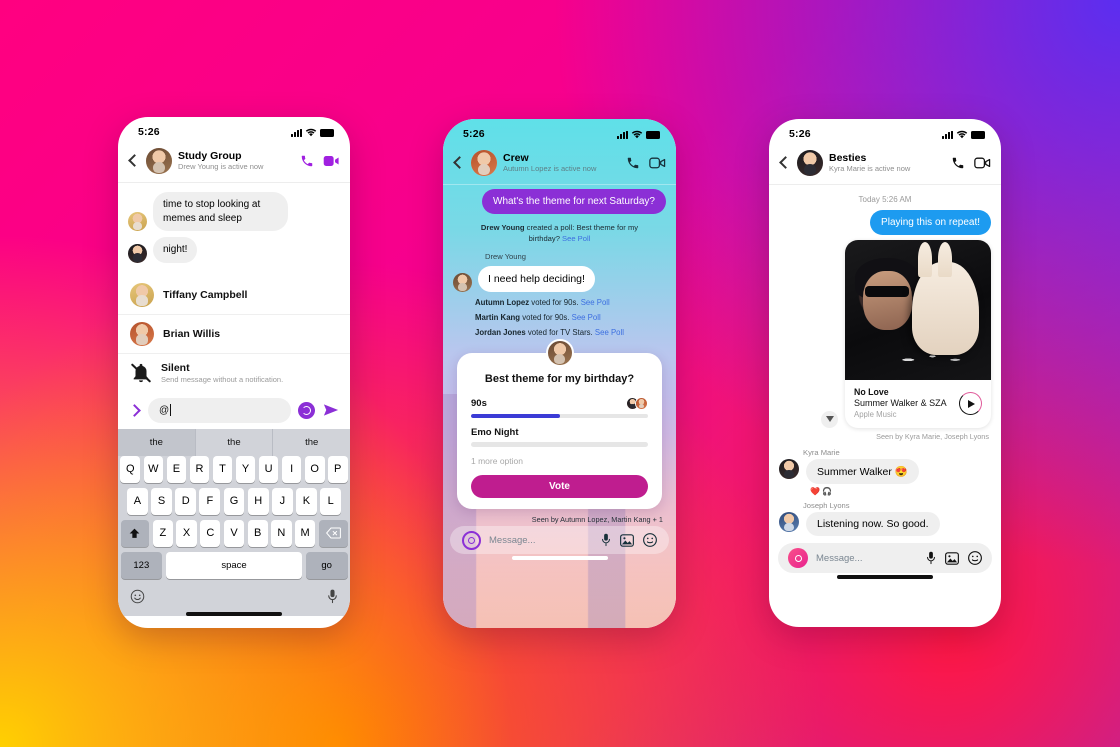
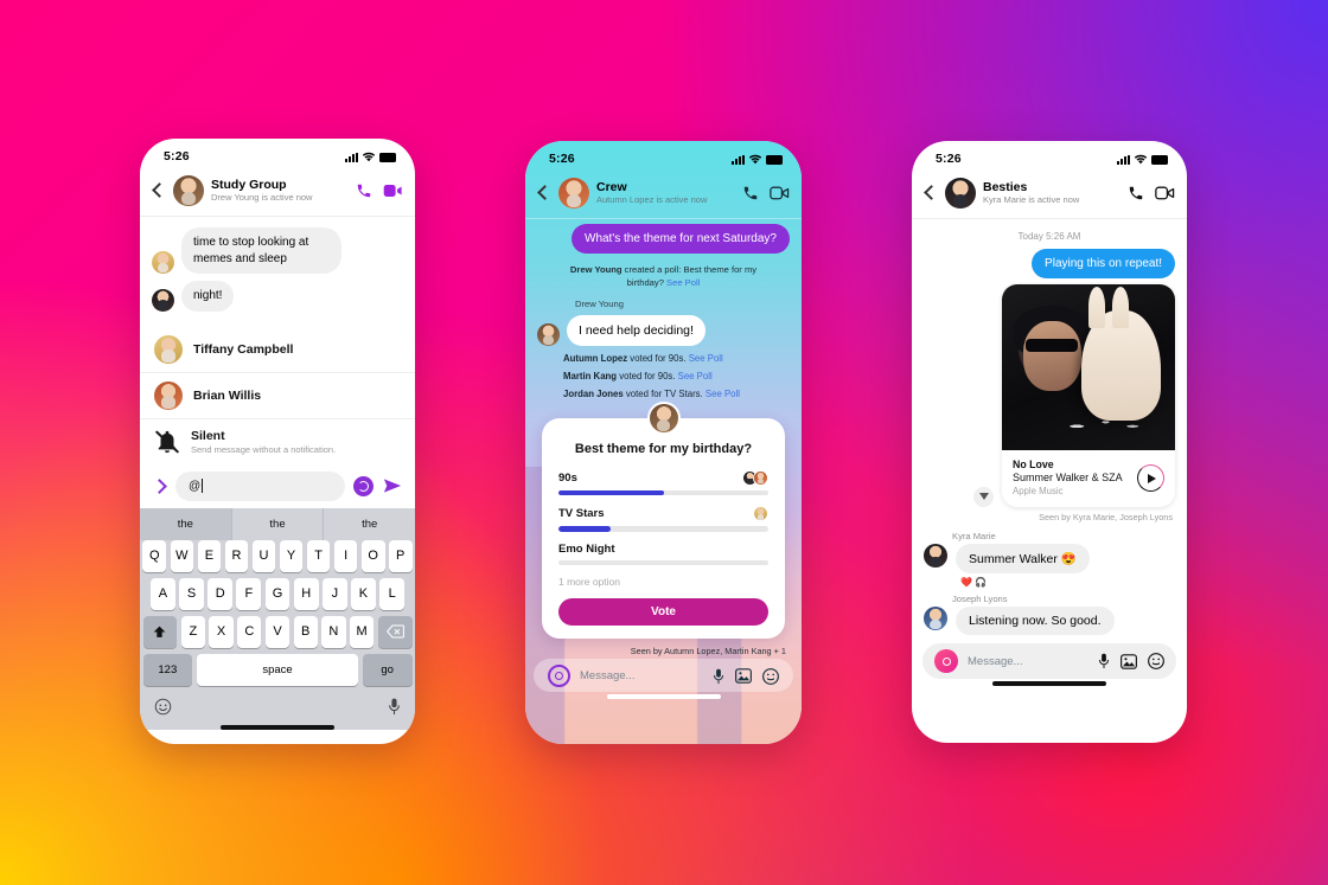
  5:26
  Study Group
  Drew Young is active now
  time to stop looking at memes and sleep
  night!
  Tiffany Campbell
  Brian Willis
  Silent
  Send message without a notification.
  @
  the
  the
  the
  Q
  W
  E
  R
- T
+ U
  Y
- U
+ T
  I
  O
  P
  A
  S
  D
  F
  G
  H
  J
  K
  L
  Z
  X
  C
  V
  B
  N
  M
  123
  space
  go
  5:26
  Crew
  Autumn Lopez is active now
  What's the theme for next Saturday?
  Drew Young created a poll: Best theme for my birthday? See Poll
  Drew Young
  I need help deciding!
  Autumn Lopez voted for 90s. See Poll
  Martin Kang voted for 90s. See Poll
  Jordan Jones voted for TV Stars. See Poll
  Best theme for my birthday?
  90s
+ TV Stars
  Emo Night
  1 more option
  Vote
  Seen by Autumn Lopez, Martin Kang + 1
  Message...
  5:26
  Besties
  Kyra Marie is active now
  Today 5:26 AM
  Playing this on repeat!
  No Love
  Summer Walker & SZA
  Apple Music
  Seen by Kyra Marie, Joseph Lyons
  Kyra Marie
  Summer Walker 😍
  ❤️
  🎧
  Joseph Lyons
  Listening now. So good.
  Message...
